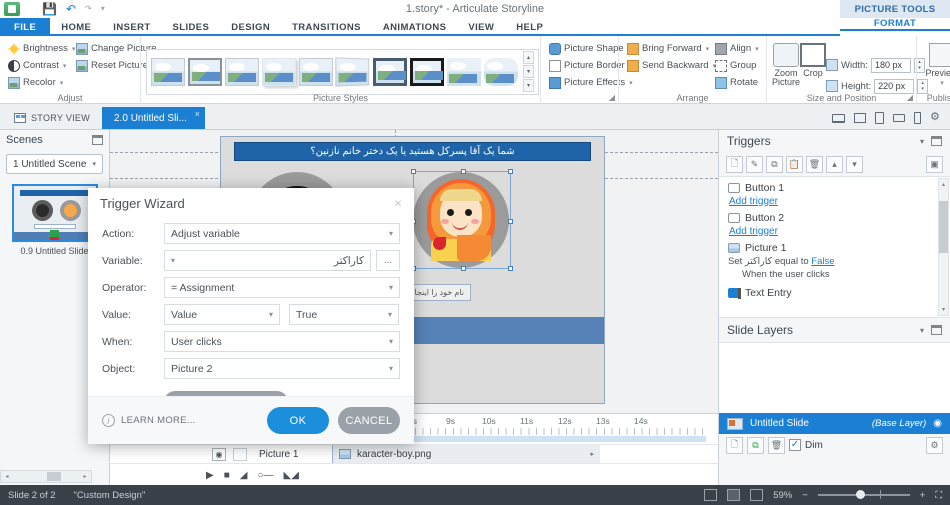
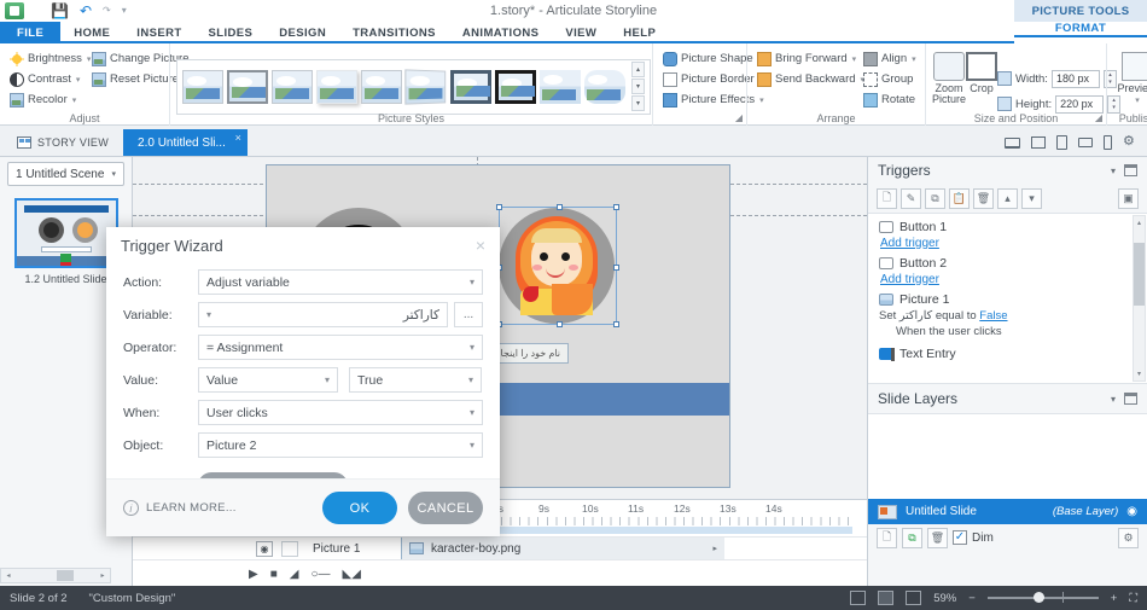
  💾
  ↶
  ↷
  ▾
  1.story* - Articulate Storyline
  PICTURE TOOLS
  FILE
  HOME
  INSERT
  SLIDES
  DESIGN
  TRANSITIONS
  ANIMATIONS
  VIEW
  HELP
  FORMAT
  Brightness
  Contrast
  Recolor
  Change Pict
  Reset Pictur
  Adjust
  Picture Styles
  Picture Shape
  Picture Border
  Picture Effects
  ◢
  Bring Forward
  Send Backward
  Align
  Group
  Rotate
  Arrange
  Zoom Picture
  Crop
  Width:
  180 px
  Height:
  220 px
  Size and Position
  ◢
  Previe
  Publis
  STORY VIEW
  2.0 Untitled Sli...
  ×
  ⚙
- Scenes
  1 Untitled Scene
- 0.9 Untitled Slide
+ 1.2 Untitled Slide
- شما یک آقا پسرکل هستید یا یک دختر خانم نازنین؟
  نام خود را اینجا
  Triggers
  ▾
  🗋
  ✎
  ⧉
  📋
  🗑
  ▴
  ▾
  ▣
  Button 1
  Add trigger
  Button 2
  Add trigger
  Picture 1
  Set کاراکتر equal to False
  When the user clicks
  Text Entry
  Slide Layers
  ▾
  Untitled Slide
  (Base Layer)
  ◉
  🗋
  ⧉
  🗑
  ✓
  Dim
  ⚙
  9s
  10s
  11s
  12s
  13s
  14s
  ◉
  Picture 1
  karacter-boy.png
  ▶
  ■
  ◢
  ○—
  ◣◢
  Slide 2 of 2
  "Custom Design"
  59%
  −
  +
  ⛶
  Trigger Wizard
  ×
  Action:
  Adjust variable
  ▾
  Variable:
  کاراکتر
  ▾
  ...
  Operator:
  = Assignment
  ▾
  Value:
  Value
  ▾
  True
  ▾
  When:
  User clicks
  ▾
  Object:
  Picture 2
  ▾
  i
  LEARN MORE...
  OK
  CANCEL
